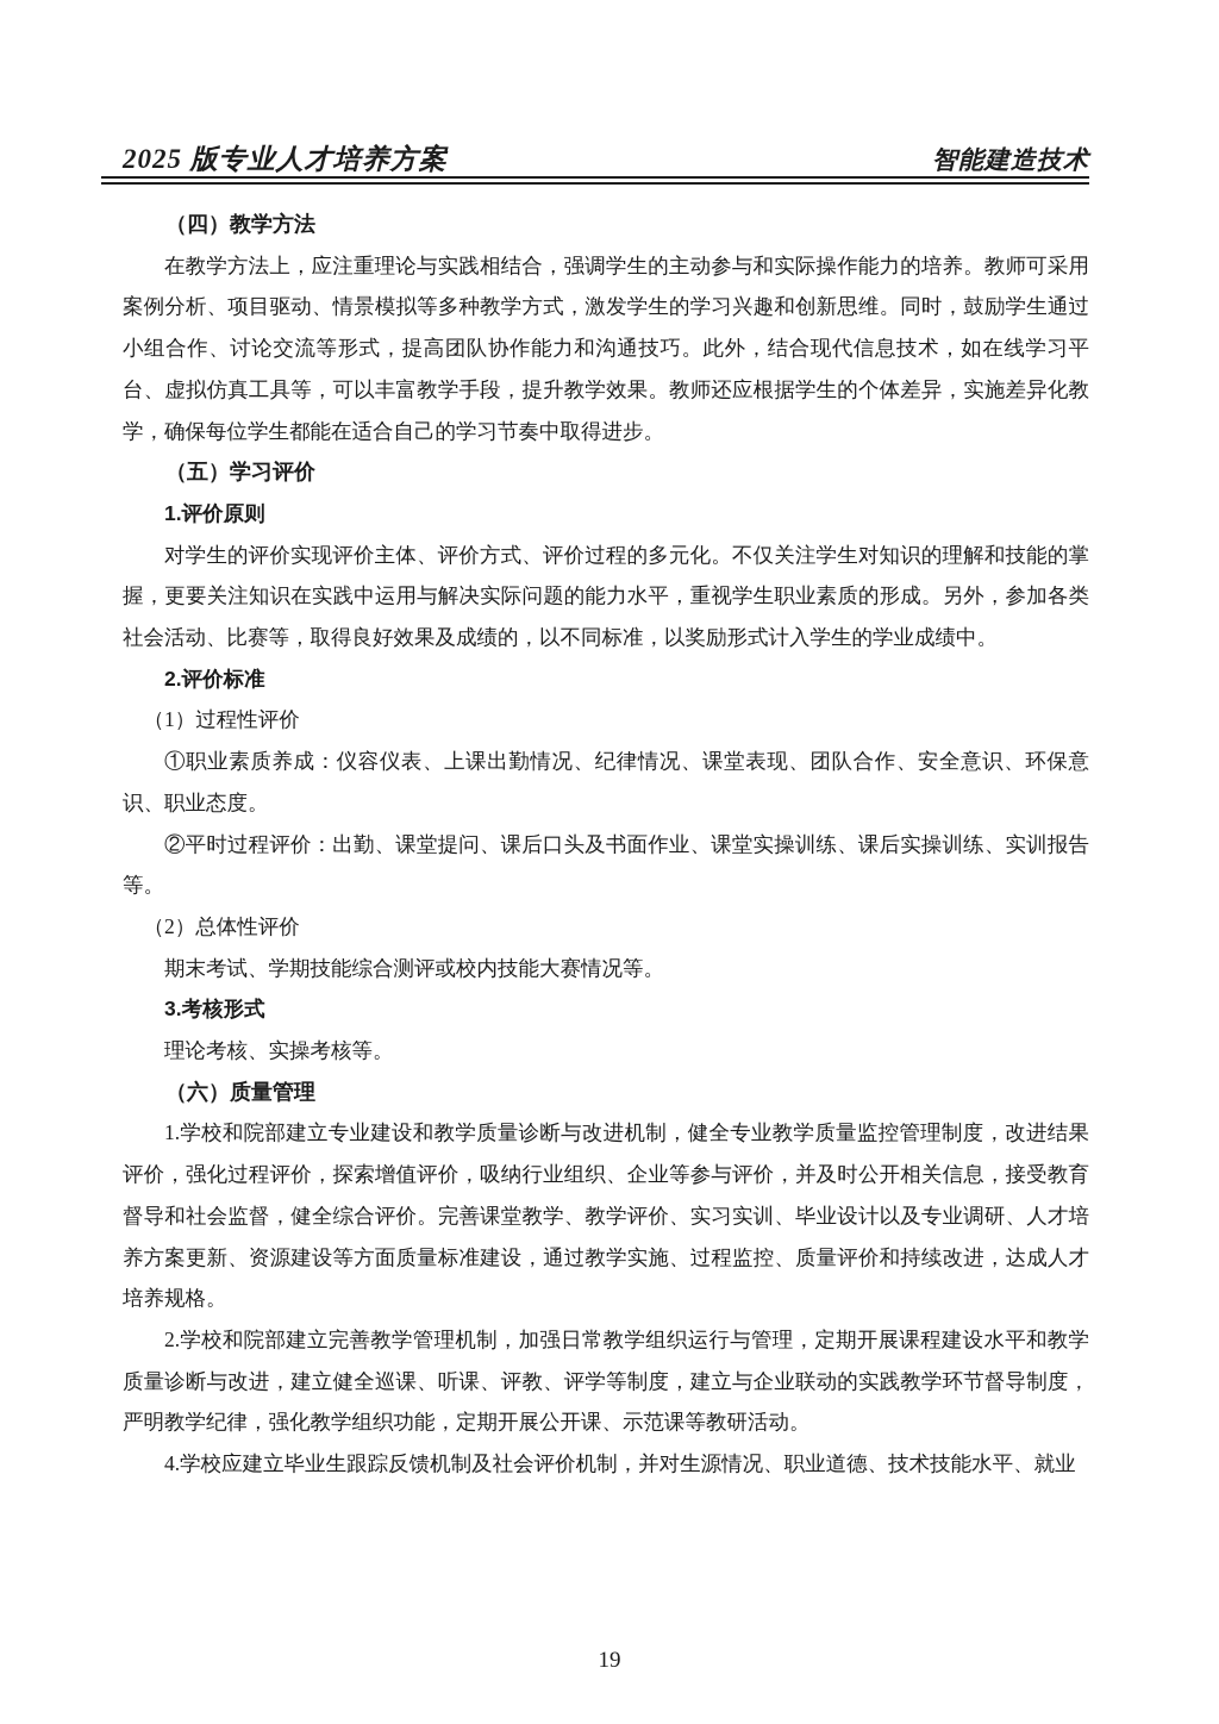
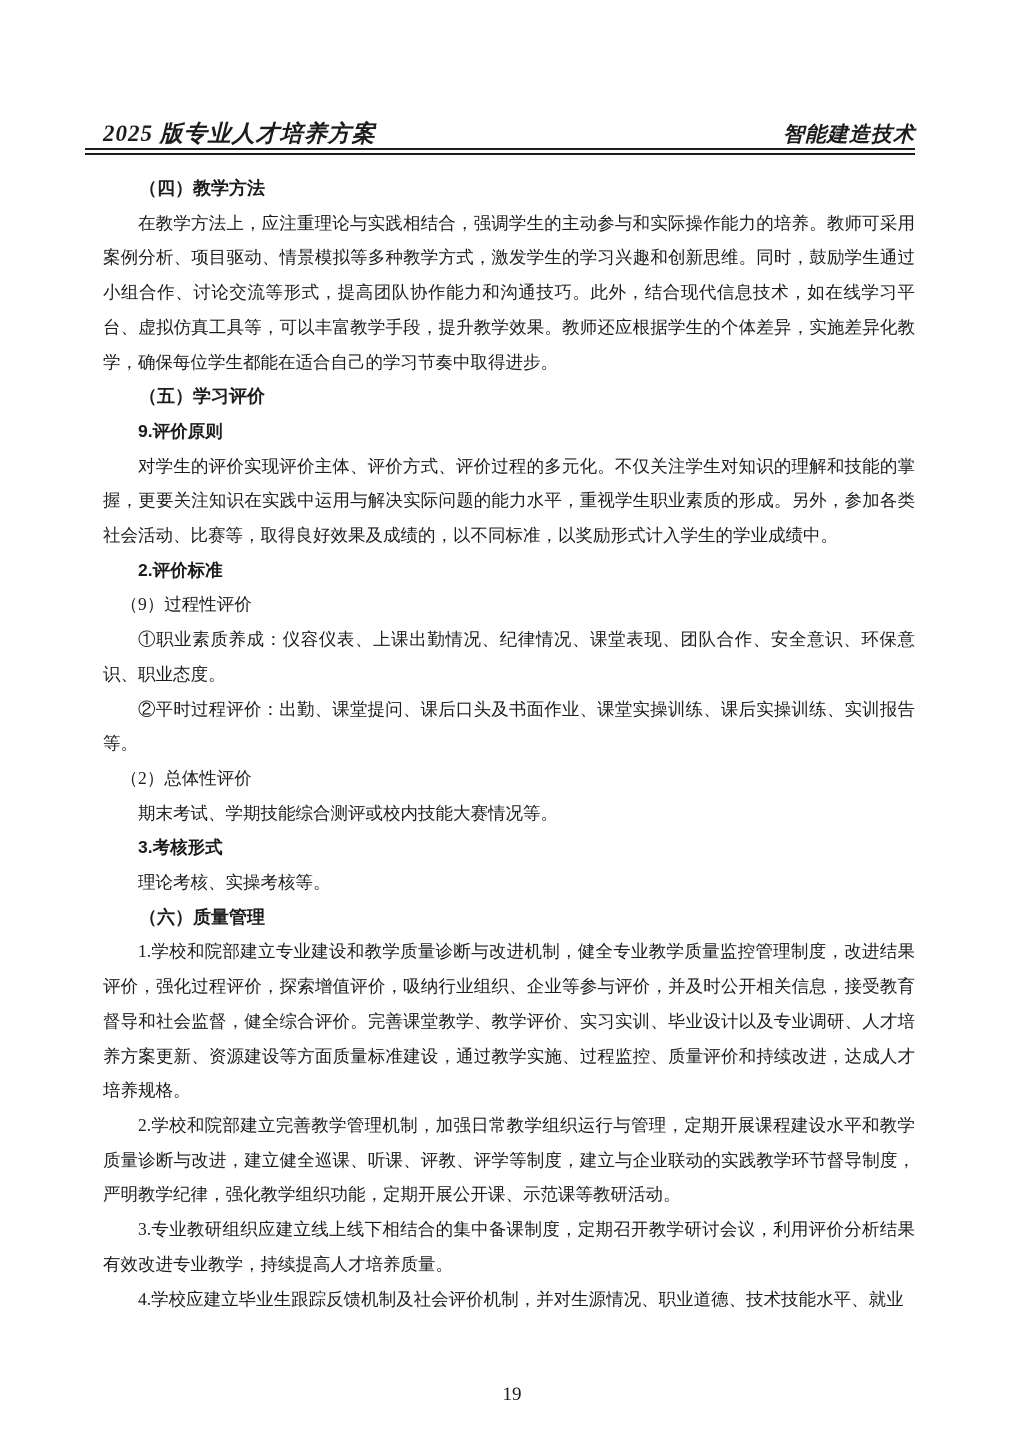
  2025 版专业人才培养方案
  智能建造技术
  （四）教学方法
  在教学方法上，应注重理论与实践相结合，强调学生的主动参与和实际操作能力的培养。教师可采用案例分析、项目驱动、情景模拟等多种教学方式，激发学生的学习兴趣和创新思维。同时，鼓励学生通过小组合作、讨论交流等形式，提高团队协作能力和沟通技巧。此外，结合现代信息技术，如在线学习平台、虚拟仿真工具等，可以丰富教学手段，提升教学效果。教师还应根据学生的个体差异，实施差异化教学，确保每位学生都能在适合自己的学习节奏中取得进步。
  （五）学习评价
- 1.评价原则
+ 9.评价原则
  对学生的评价实现评价主体、评价方式、评价过程的多元化。不仅关注学生对知识的理解和技能的掌握，更要关注知识在实践中运用与解决实际问题的能力水平，重视学生职业素质的形成。另外，参加各类社会活动、比赛等，取得良好效果及成绩的，以不同标准，以奖励形式计入学生的学业成绩中。
  2.评价标准
- （1）过程性评价
+ （9）过程性评价
  ①职业素质养成：仪容仪表、上课出勤情况、纪律情况、课堂表现、团队合作、安全意识、环保意识、职业态度。
  ②平时过程评价：出勤、课堂提问、课后口头及书面作业、课堂实操训练、课后实操训练、实训报告等。
  （2）总体性评价
  期末考试、学期技能综合测评或校内技能大赛情况等。
  3.考核形式
  理论考核、实操考核等。
  （六）质量管理
  1.学校和院部建立专业建设和教学质量诊断与改进机制，健全专业教学质量监控管理制度，改进结果评价，强化过程评价，探索增值评价，吸纳行业组织、企业等参与评价，并及时公开相关信息，接受教育督导和社会监督，健全综合评价。完善课堂教学、教学评价、实习实训、毕业设计以及专业调研、人才培养方案更新、资源建设等方面质量标准建设，通过教学实施、过程监控、质量评价和持续改进，达成人才培养规格。
  2.学校和院部建立完善教学管理机制，加强日常教学组织运行与管理，定期开展课程建设水平和教学质量诊断与改进，建立健全巡课、听课、评教、评学等制度，建立与企业联动的实践教学环节督导制度，严明教学纪律，强化教学组织功能，定期开展公开课、示范课等教研活动。
+ 3.专业教研组织应建立线上线下相结合的集中备课制度，定期召开教学研讨会议，利用评价分析结果有效改进专业教学，持续提高人才培养质量。
  4.学校应建立毕业生跟踪反馈机制及社会评价机制，并对生源情况、职业道德、技术技能水平、就业
  19
